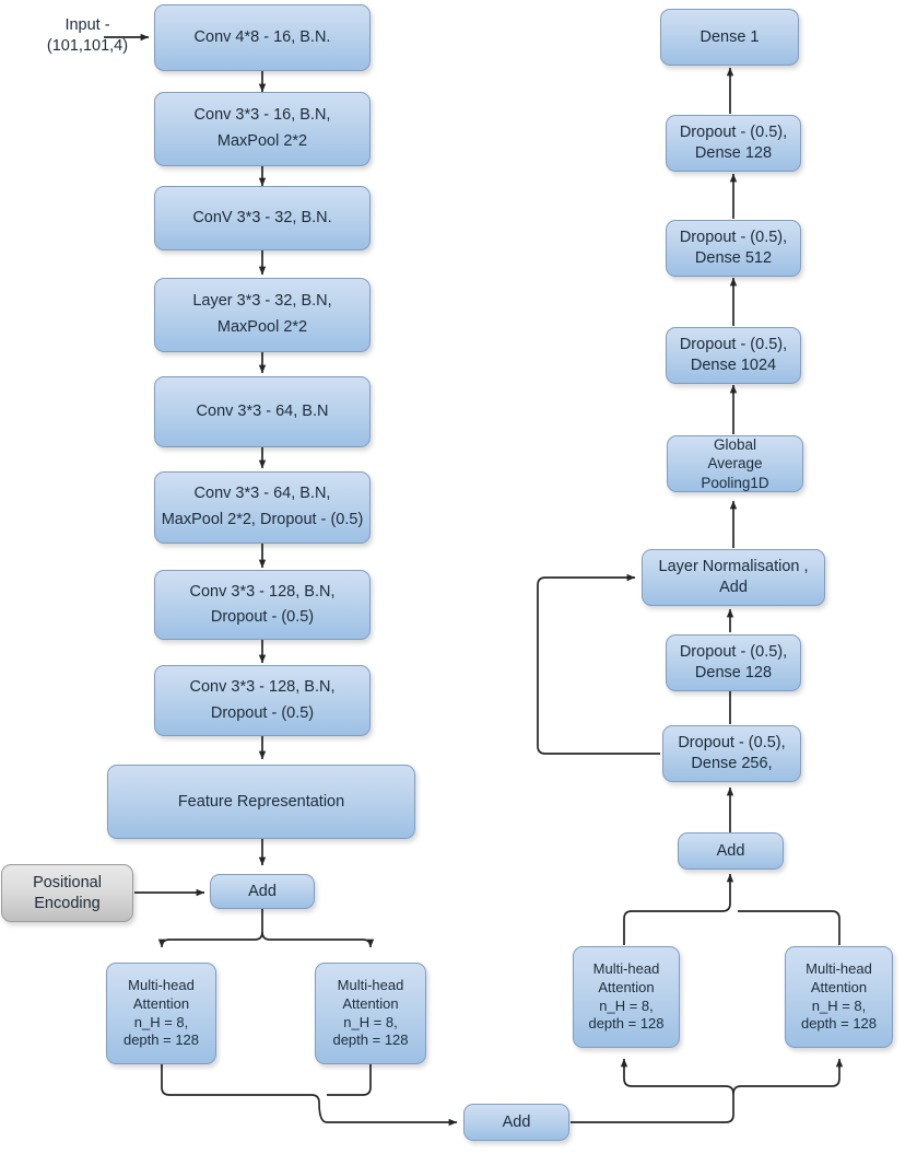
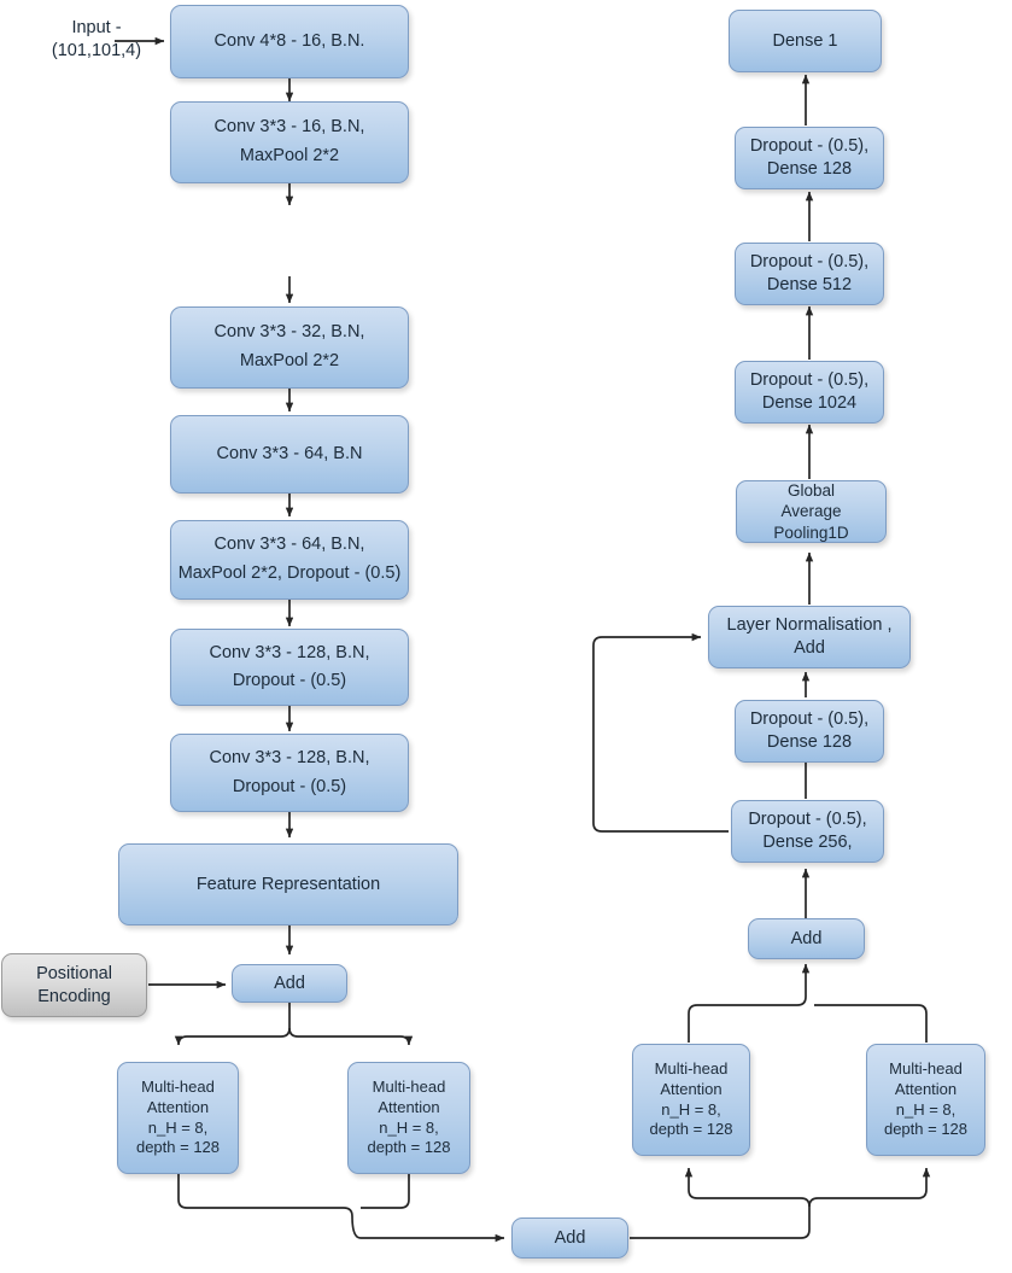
  Input -
  (101,101,4)
  Conv 4*8 - 16, B.N.
  Conv 3*3 - 16, B.N,
  MaxPool 2*2
- ConV 3*3 - 32, B.N.
- Layer 3*3 - 32, B.N,
+ Conv 3*3 - 32, B.N,
  MaxPool 2*2
  Conv 3*3 - 64, B.N
  Conv 3*3 - 64, B.N,
  MaxPool 2*2, Dropout - (0.5)
  Conv 3*3 - 128, B.N,
  Dropout - (0.5)
  Conv 3*3 - 128, B.N,
  Dropout - (0.5)
  Feature Representation
  Positional
  Encoding
  Add
  Multi-head
  Attention
  n_H = 8,
  depth = 128
  Multi-head
  Attention
  n_H = 8,
  depth = 128
  Add
  Multi-head
  Attention
  n_H = 8,
  depth = 128
  Multi-head
  Attention
  n_H = 8,
  depth = 128
  Add
  Dropout - (0.5),
  Dense 256,
  Dropout - (0.5),
  Dense 128
  Layer Normalisation ,
  Add
  Global
  Average
  Pooling1D
  Dropout - (0.5),
  Dense 1024
  Dropout - (0.5),
  Dense 512
  Dropout - (0.5),
  Dense 128
  Dense 1
